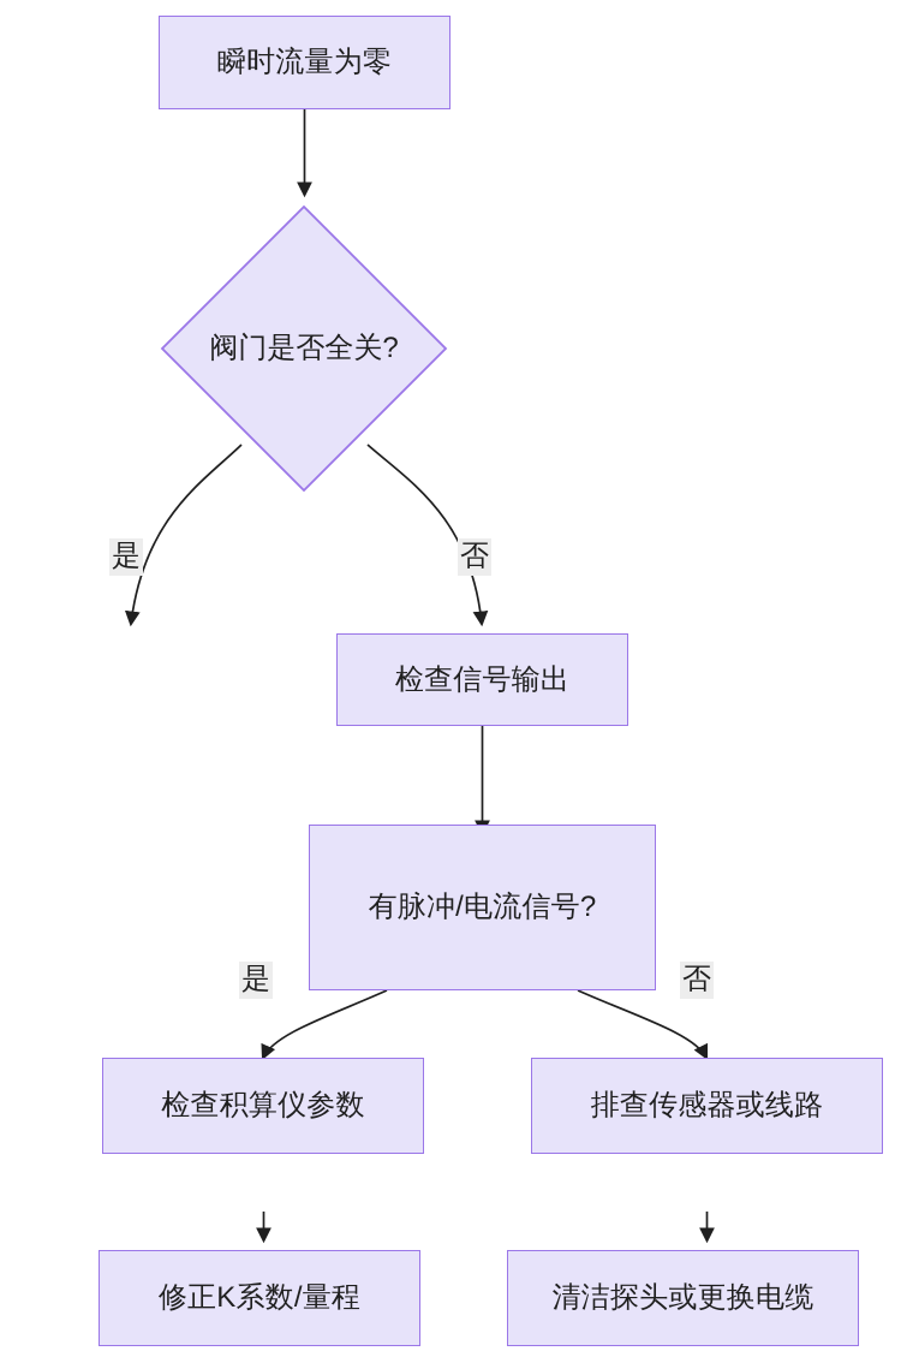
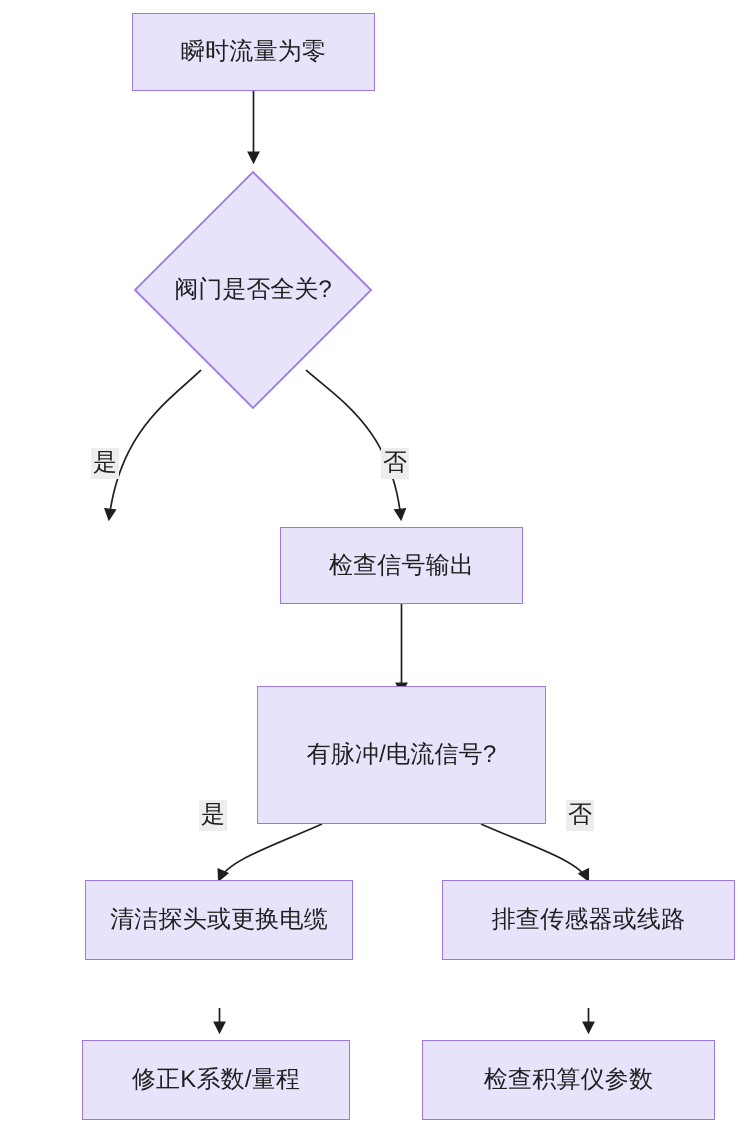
  瞬时流量为零
  阀门是否全关?
  检查信号输出
  有脉冲/电流信号?
- 检查积算仪参数
+ 清洁探头或更换电缆
  排查传感器或线路
  修正K系数/量程
- 清洁探头或更换电缆
+ 检查积算仪参数
  是
  否
  是
  否
